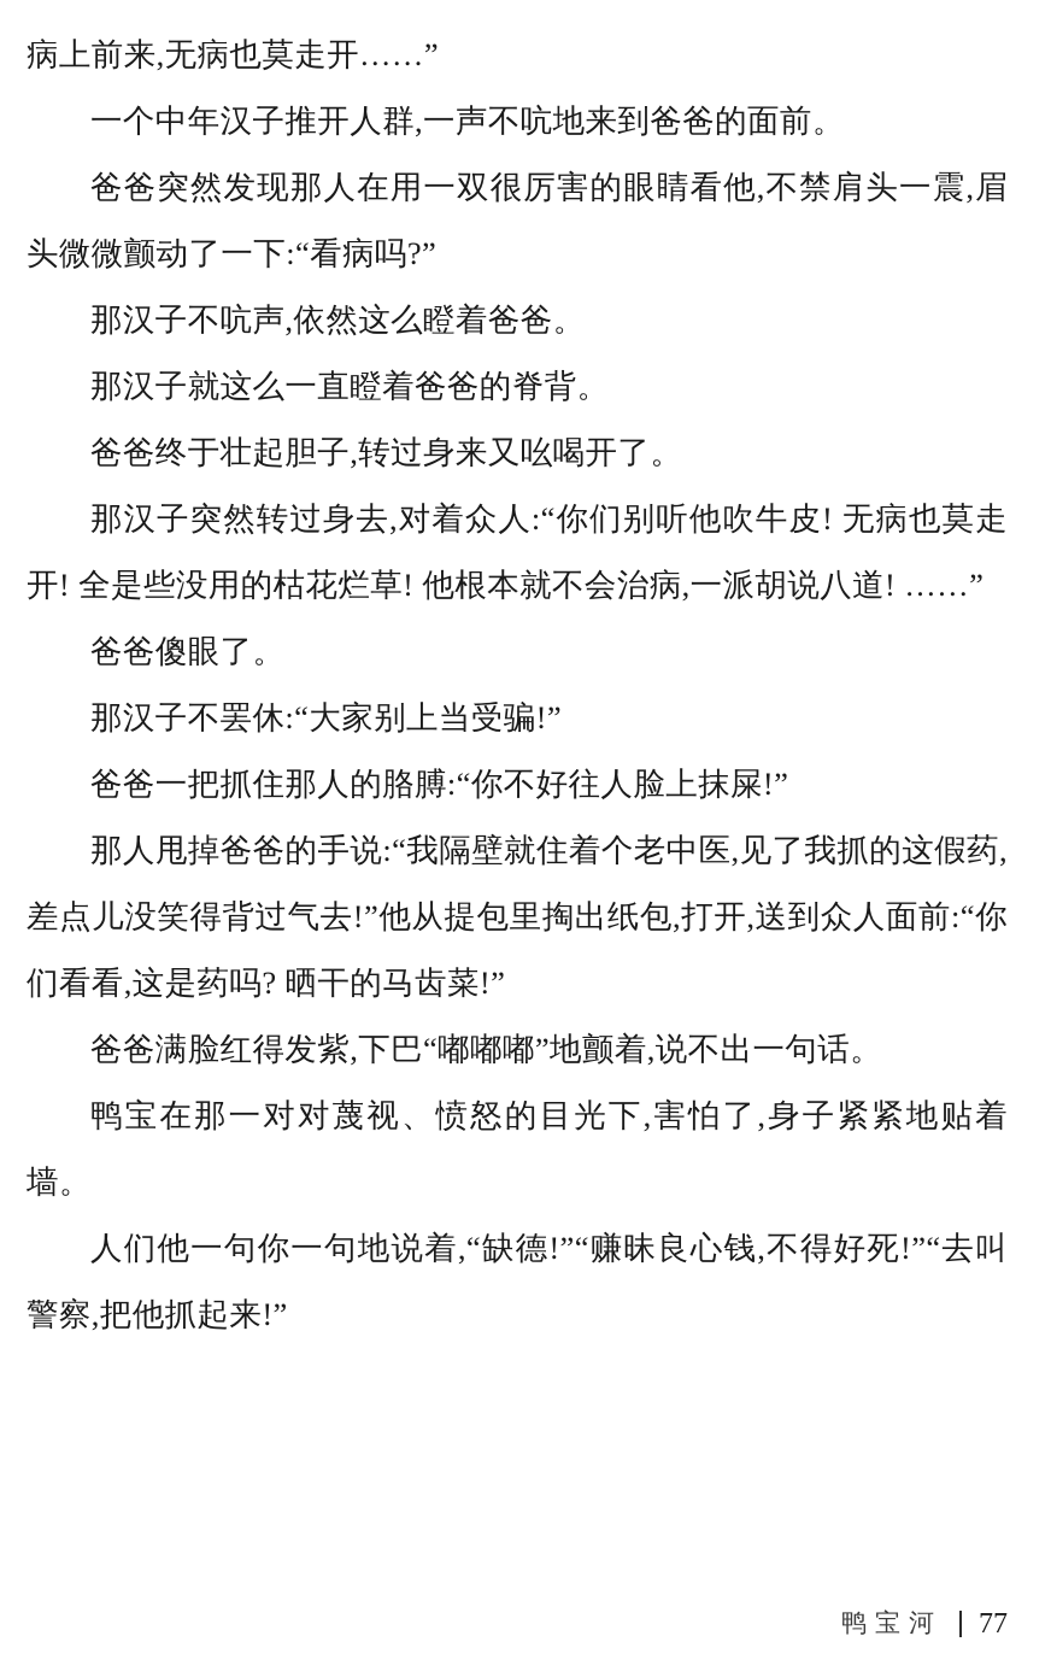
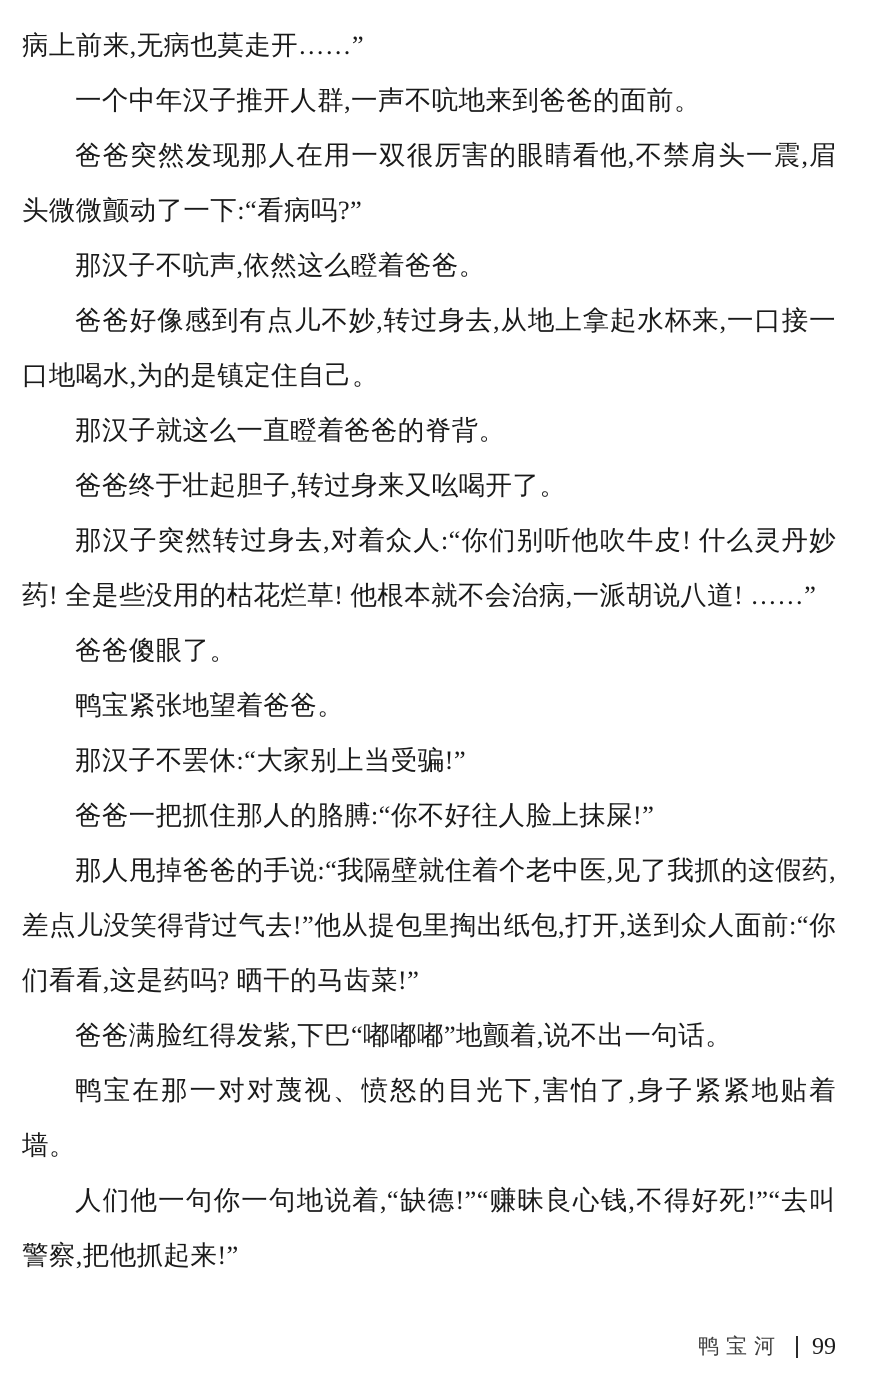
  病上前来,无病也莫走开……”
  一个中年汉子推开人群,一声不吭地来到爸爸的面前。
  爸爸突然发现那人在用一双很厉害的眼睛看他,不禁肩头一震,眉头微微颤动了一下:“看病吗?”
  那汉子不吭声,依然这么瞪着爸爸。
+ 爸爸好像感到有点儿不妙,转过身去,从地上拿起水杯来,一口接一口地喝水,为的是镇定住自己。
  那汉子就这么一直瞪着爸爸的脊背。
  爸爸终于壮起胆子,转过身来又吆喝开了。
- 那汉子突然转过身去,对着众人:“你们别听他吹牛皮! 无病也莫走开! 全是些没用的枯花烂草! 他根本就不会治病,一派胡说八道! ……”
+ 那汉子突然转过身去,对着众人:“你们别听他吹牛皮! 什么灵丹妙药! 全是些没用的枯花烂草! 他根本就不会治病,一派胡说八道! ……”
  爸爸傻眼了。
+ 鸭宝紧张地望着爸爸。
  那汉子不罢休:“大家别上当受骗!”
  爸爸一把抓住那人的胳膊:“你不好往人脸上抹屎!”
  那人甩掉爸爸的手说:“我隔壁就住着个老中医,见了我抓的这假药,差点儿没笑得背过气去!”他从提包里掏出纸包,打开,送到众人面前:“你们看看,这是药吗? 晒干的马齿菜!”
  爸爸满脸红得发紫,下巴“嘟嘟嘟”地颤着,说不出一句话。
  鸭宝在那一对对蔑视、愤怒的目光下,害怕了,身子紧紧地贴着墙。
  人们他一句你一句地说着,“缺德!”“赚昧良心钱,不得好死!”“去叫警察,把他抓起来!”
  鸭宝河
- 77
+ 99
